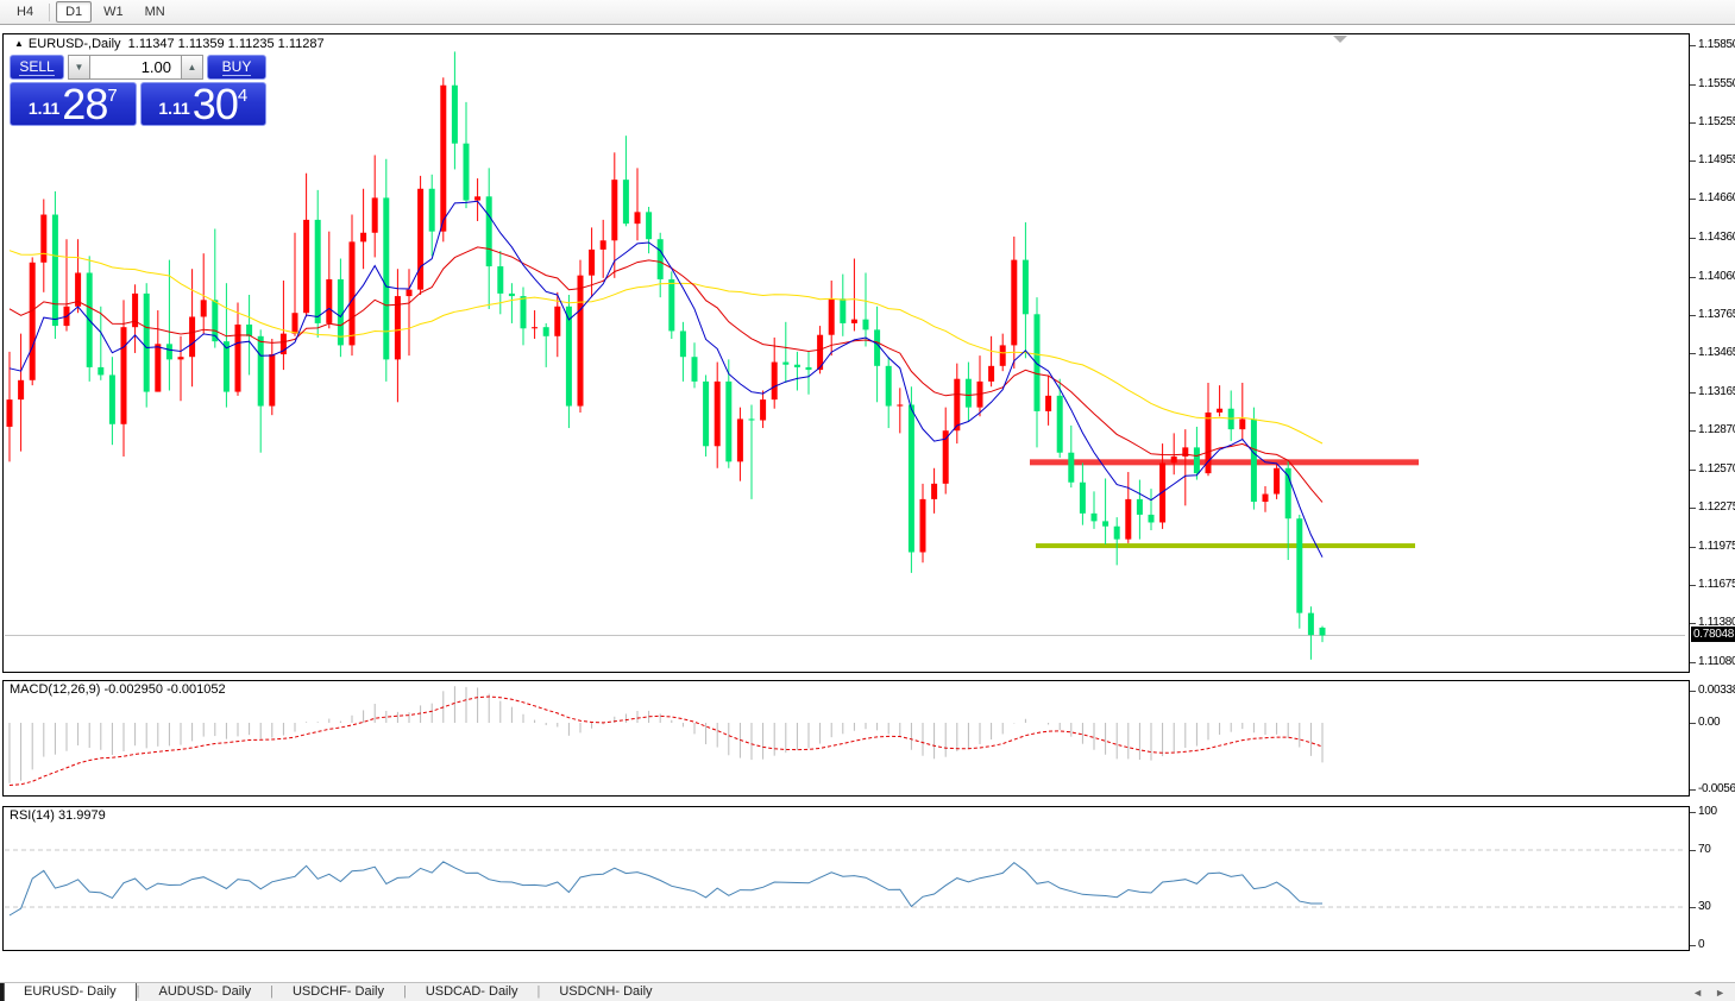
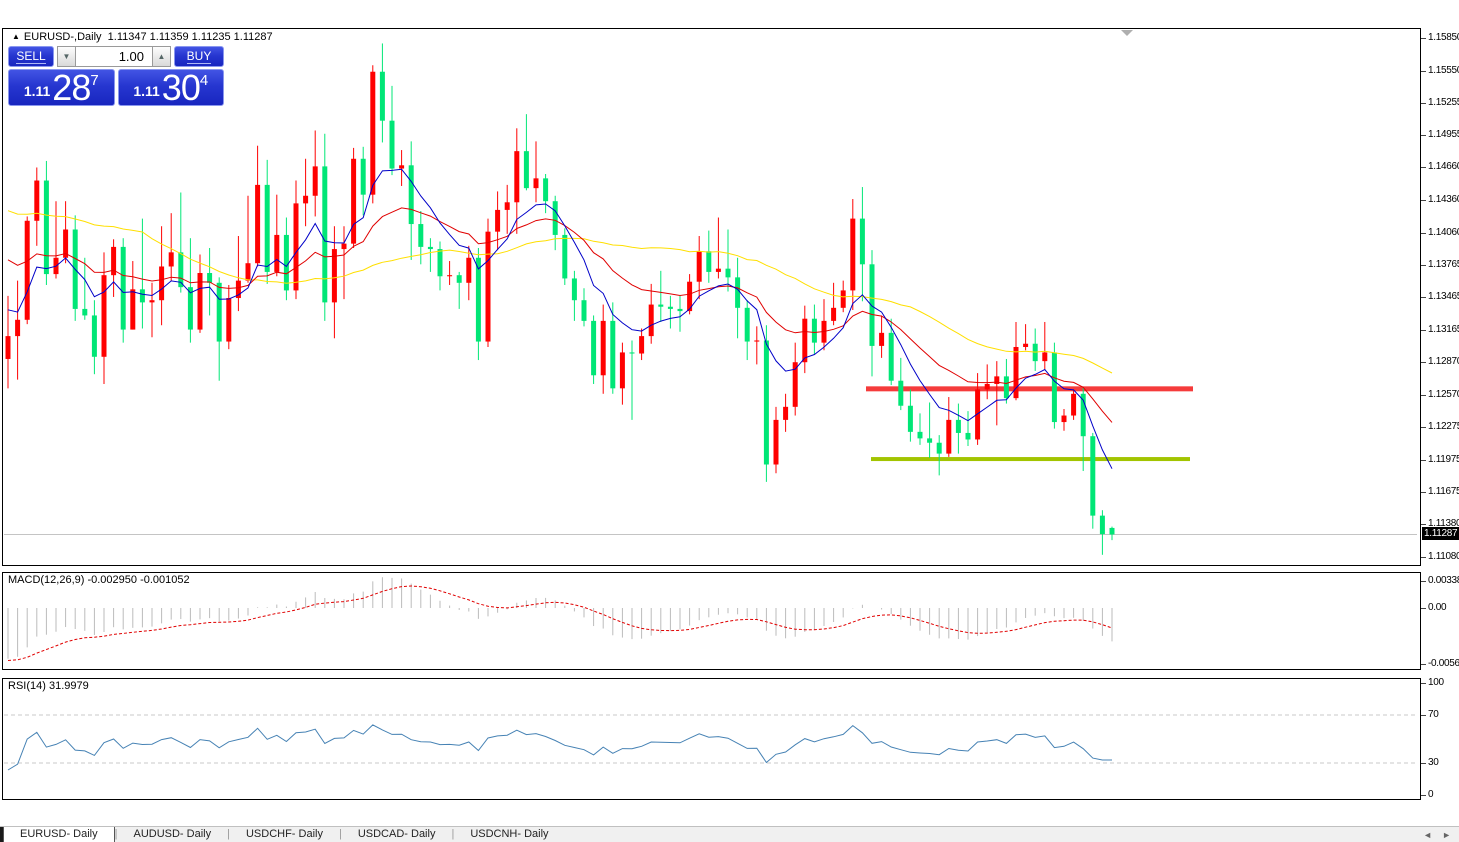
- H4
- D1
- W1
- MN
  ▲ EURUSD-,Daily 1.11347 1.11359 1.11235 1.11287
  MACD(12,26,9) -0.002950 -0.001052
  RSI(14) 31.9979
  1.1585
  1.1555
  1.1525
  1.1495
  1.1466
  1.1436
  1.1406
  1.1376
  1.1346
  1.1316
  1.1287
  1.1257
  1.1227
  1.1197
  1.1167
  1.1138
  1.1108
  0.0033
  0.00
  -0.0056
  100
  70
  30
  0
- 0.78048
+ 1.11287
  EURUSD- Daily
  |
  AUDUSD- Daily
  |
  USDCHF- Daily
  |
  USDCAD- Daily
  |
  USDCNH- Daily
  ◄
  ►
  SELL
  ▼
  1.00
  ▲
  BUY
  1.11
  28
  7
  1.11
  30
  4
